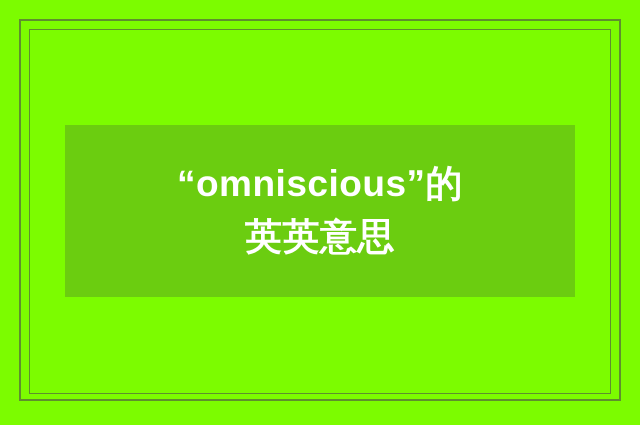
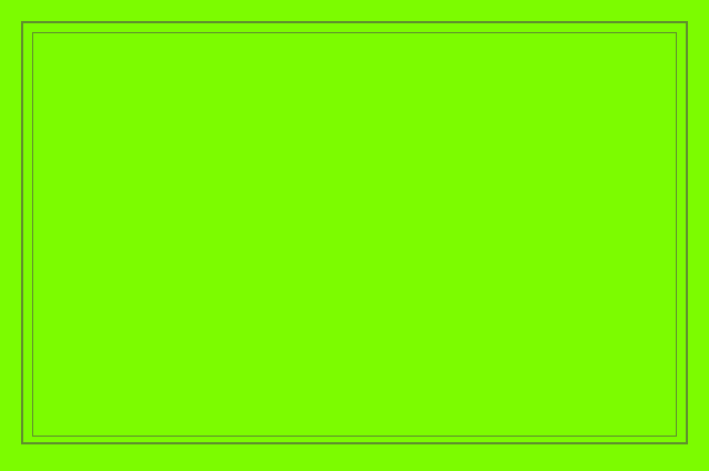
- “omniscious”的英英意思
